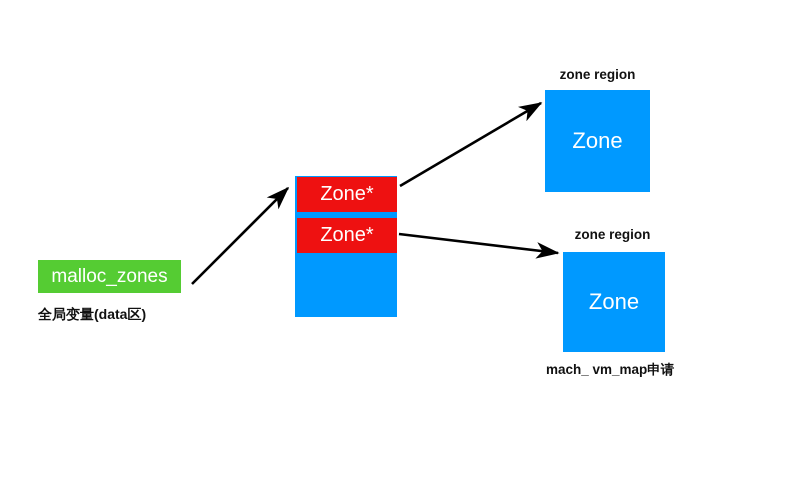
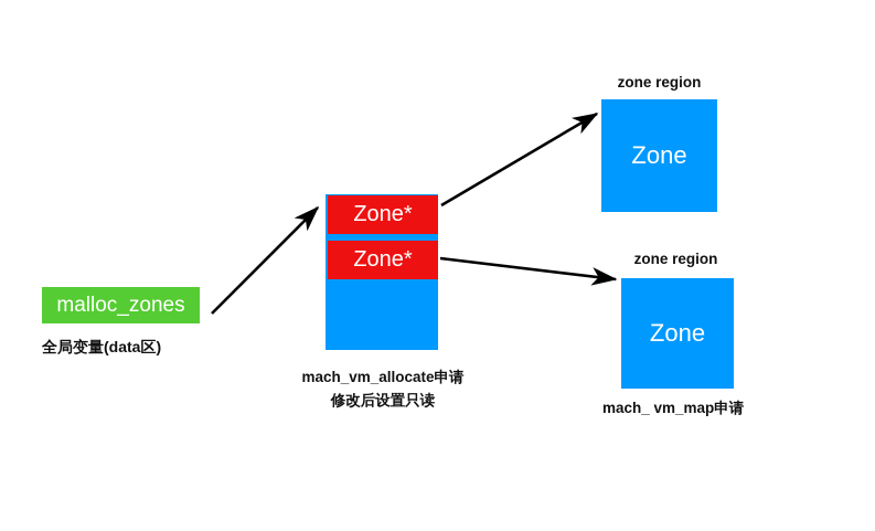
  malloc_zones
  全局变量(data区)
  Zone*
  Zone*
+ mach_vm_allocate申请
+ 修改后设置只读
  zone region
  Zone
  zone region
  Zone
  mach_ vm_map申请
